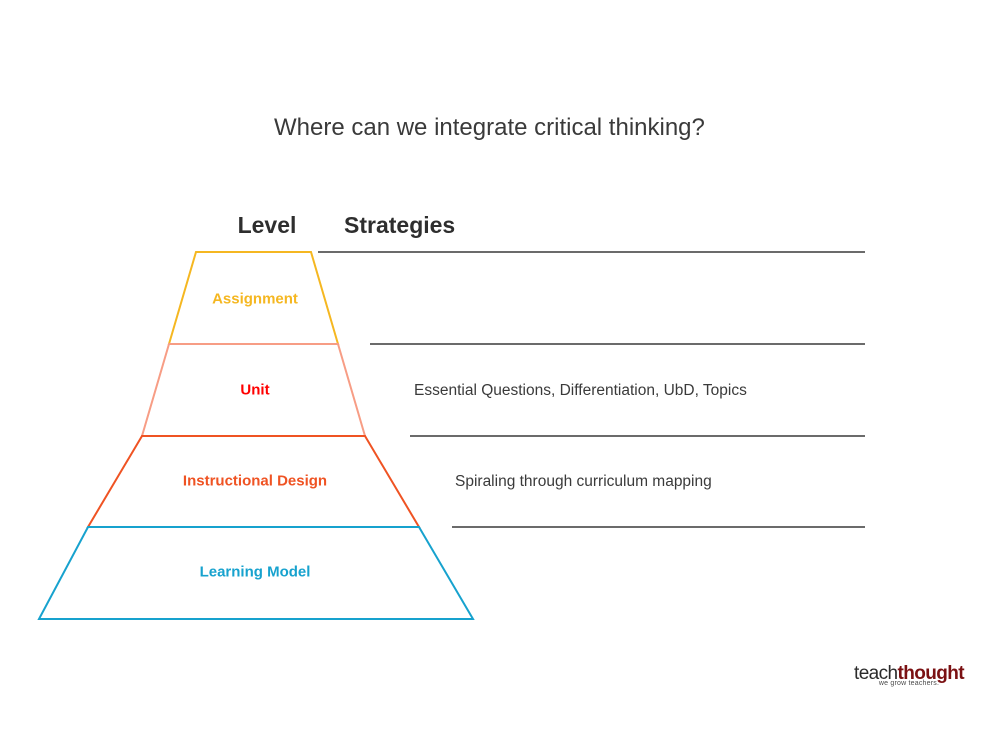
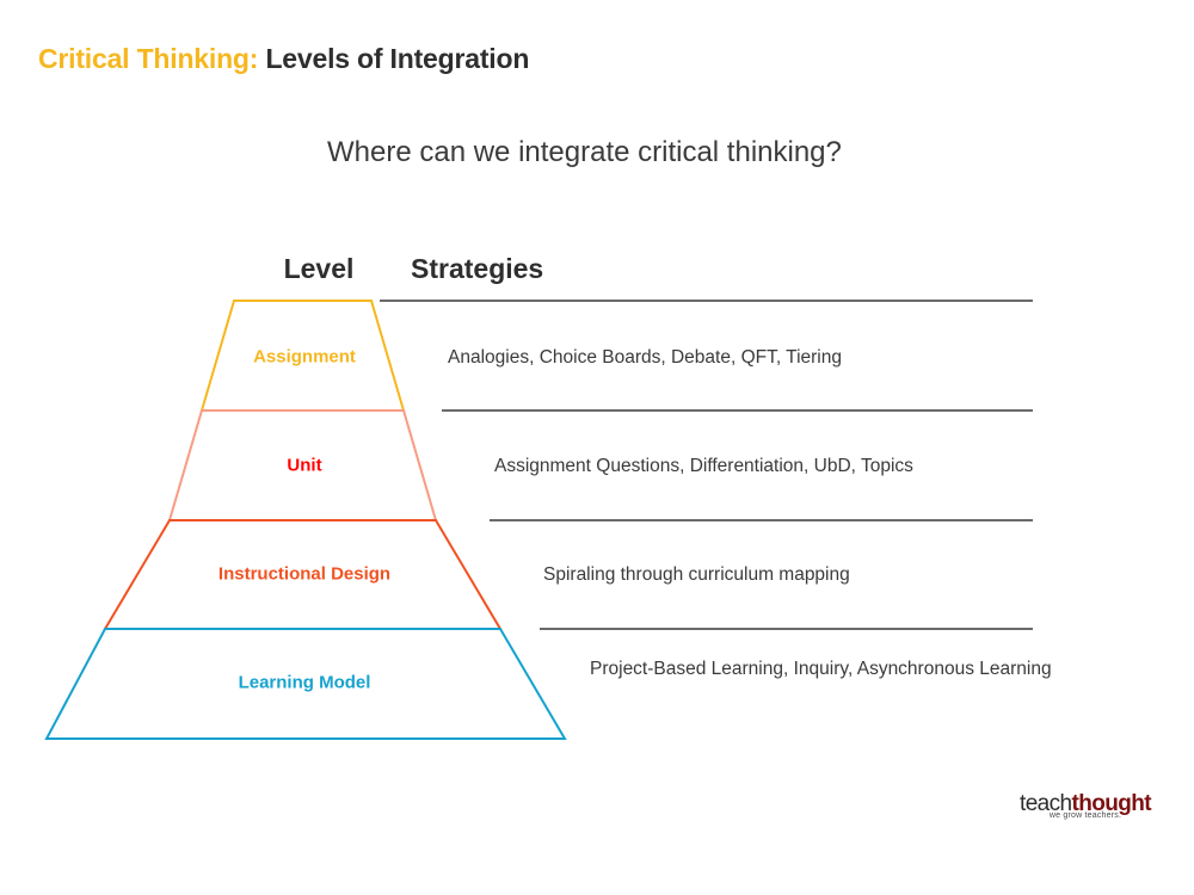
+ Critical Thinking: Levels of Integration
  Where can we integrate critical thinking?
  Level
  Strategies
  Assignment
  Unit
  Instructional Design
  Learning Model
+ Analogies, Choice Boards, Debate, QFT, Tiering
- Essential Questions, Differentiation, UbD, Topics
+ Assignment Questions, Differentiation, UbD, Topics
  Spiraling through curriculum mapping
+ Project-Based Learning, Inquiry, Asynchronous Learning
  teachthought
